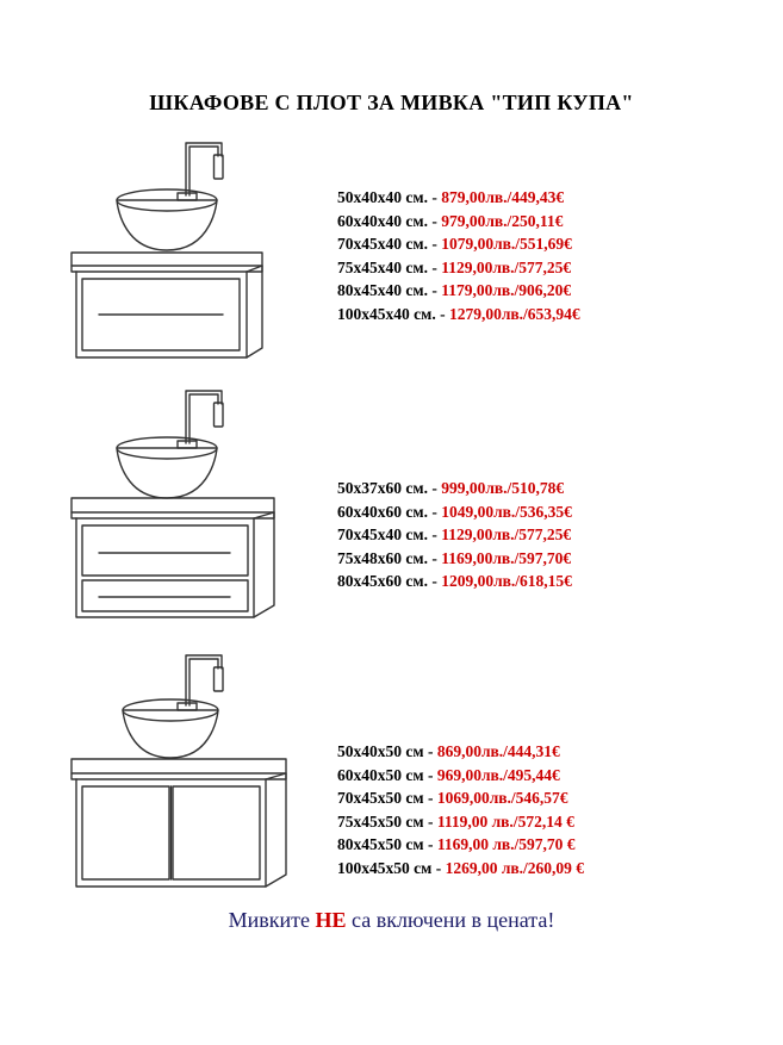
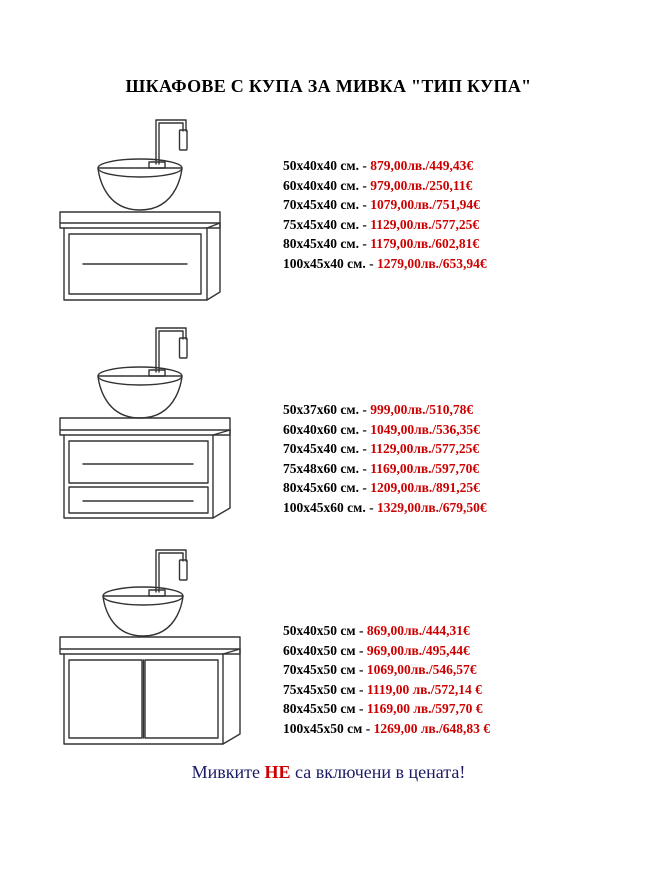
- ШКАФОВЕ С ПЛОТ ЗА МИВКА "ТИП КУПА"
+ ШКАФОВЕ С КУПА ЗА МИВКА "ТИП КУПА"
  50x40x40 см. - 879,00лв./449,43€
  60x40x40 см. - 979,00лв./250,11€
- 70x45x40 см. - 1079,00лв./551,69€
+ 70x45x40 см. - 1079,00лв./751,94€
  75x45x40 см. - 1129,00лв./577,25€
- 80x45x40 см. - 1179,00лв./906,20€
+ 80x45x40 см. - 1179,00лв./602,81€
  100x45x40 см. - 1279,00лв./653,94€
  50x37x60 см. - 999,00лв./510,78€
  60x40x60 см. - 1049,00лв./536,35€
  70x45x40 см. - 1129,00лв./577,25€
  75x48x60 см. - 1169,00лв./597,70€
- 80x45x60 см. - 1209,00лв./618,15€
+ 80x45x60 см. - 1209,00лв./891,25€
+ 100x45x60 см. - 1329,00лв./679,50€
  50x40x50 см - 869,00лв./444,31€
  60x40x50 см - 969,00лв./495,44€
  70x45x50 см - 1069,00лв./546,57€
  75x45x50 см - 1119,00 лв./572,14 €
  80x45x50 см - 1169,00 лв./597,70 €
- 100x45x50 см - 1269,00 лв./260,09 €
+ 100x45x50 см - 1269,00 лв./648,83 €
  Мивките НЕ са включени в цената!
